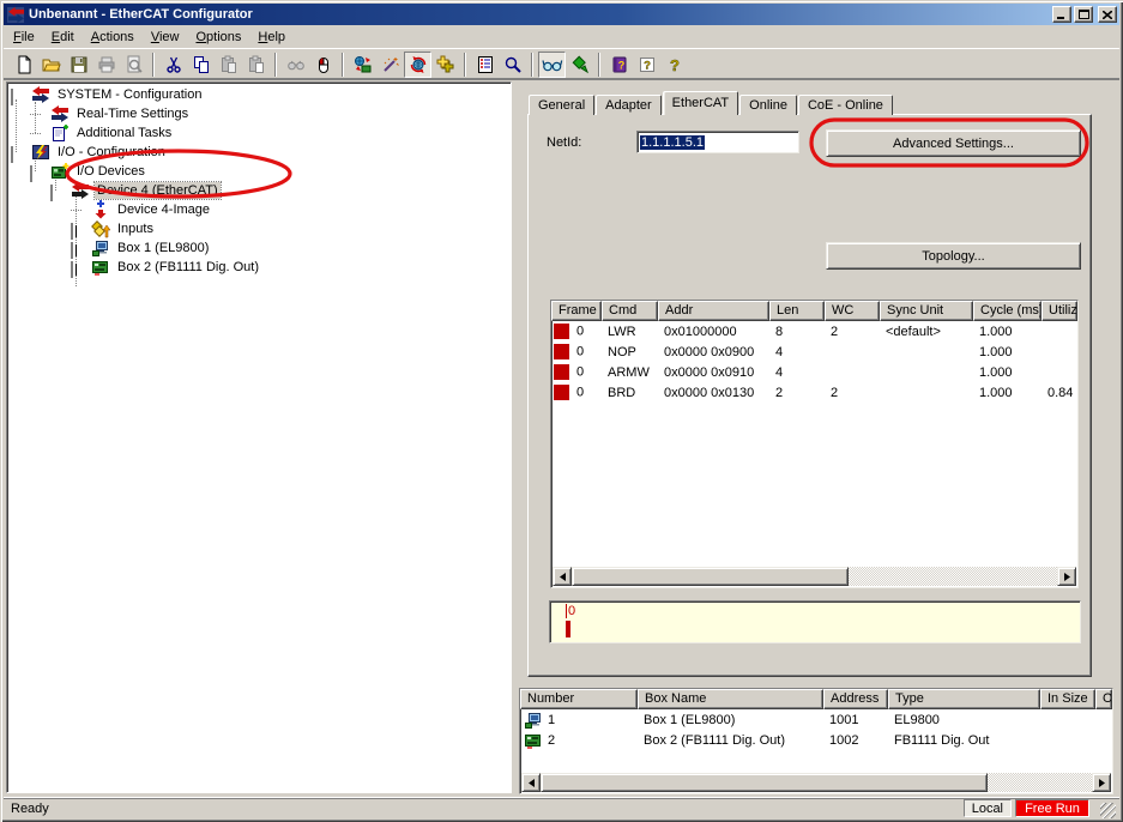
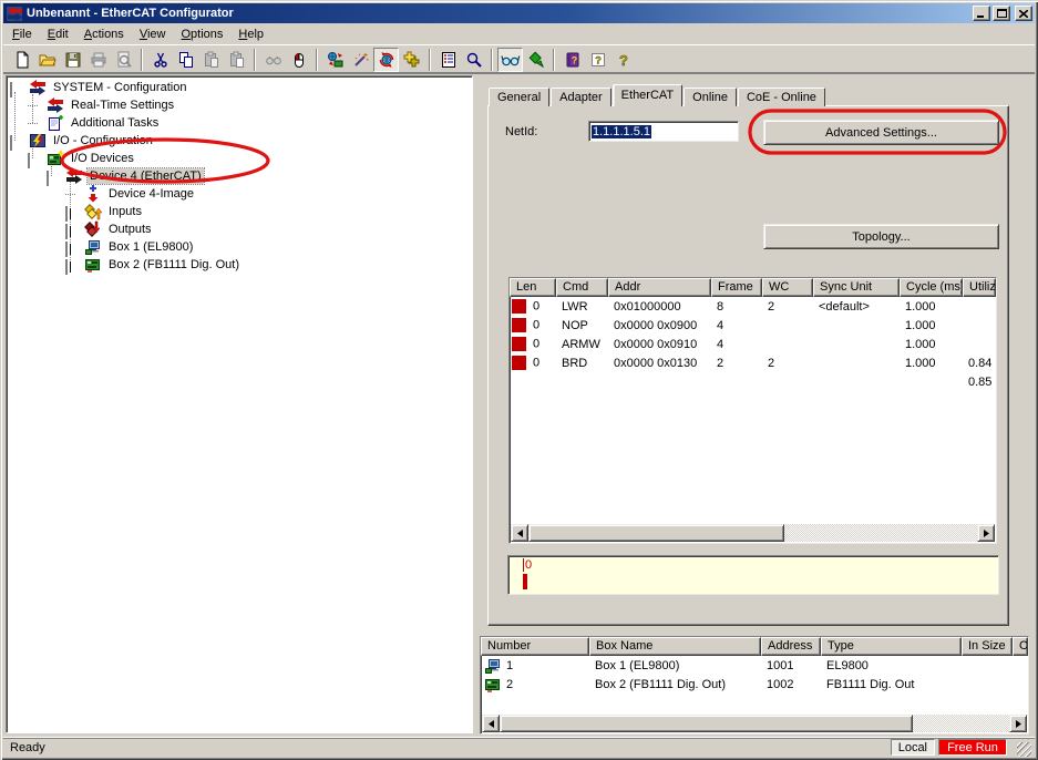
  Unbenannt - EtherCAT Configurator
  File
  Edit
  Actions
  View
  Options
  Help
  ?
  ?
  ?
  SYSTEM - Configuration
  Real-Time Settings
  Additional Tasks
  I/O Devices
  vice 4 (EtherCAT)
  Device 4-Image
  Inputs
+ Outputs
  Box 1 (EL9800)
  Box 2 (FB1111 Dig. Out)
  General
  Adapter
  EtherCAT
  Online
  CoE - Online
  NetId:
  1.1.1.1.5.1
  Advanced Settings...
  Topology...
- Frame
+ Len
  Cmd
  Addr
- Len
+ Frame
  WC
  Sync Unit
  Cycle (ms
  0
  LWR
  0x01000000
  8
  2
  <default>
  1.000
  0
  NOP
  0x0000 0x0900
  4
  1.000
  0
  ARMW
  0x0000 0x0910
  4
  1.000
  0
  BRD
  0x0000 0x0130
  2
  2
  1.000
  0.84
+ 0.85
  0
  Number
  Box Name
  Address
  Type
  In Size
  1
  Box 1 (EL9800)
  1001
  EL9800
  2
  Box 2 (FB1111 Dig. Out)
  1002
  FB1111 Dig. Out
  Ready
  Local
  Free Run
